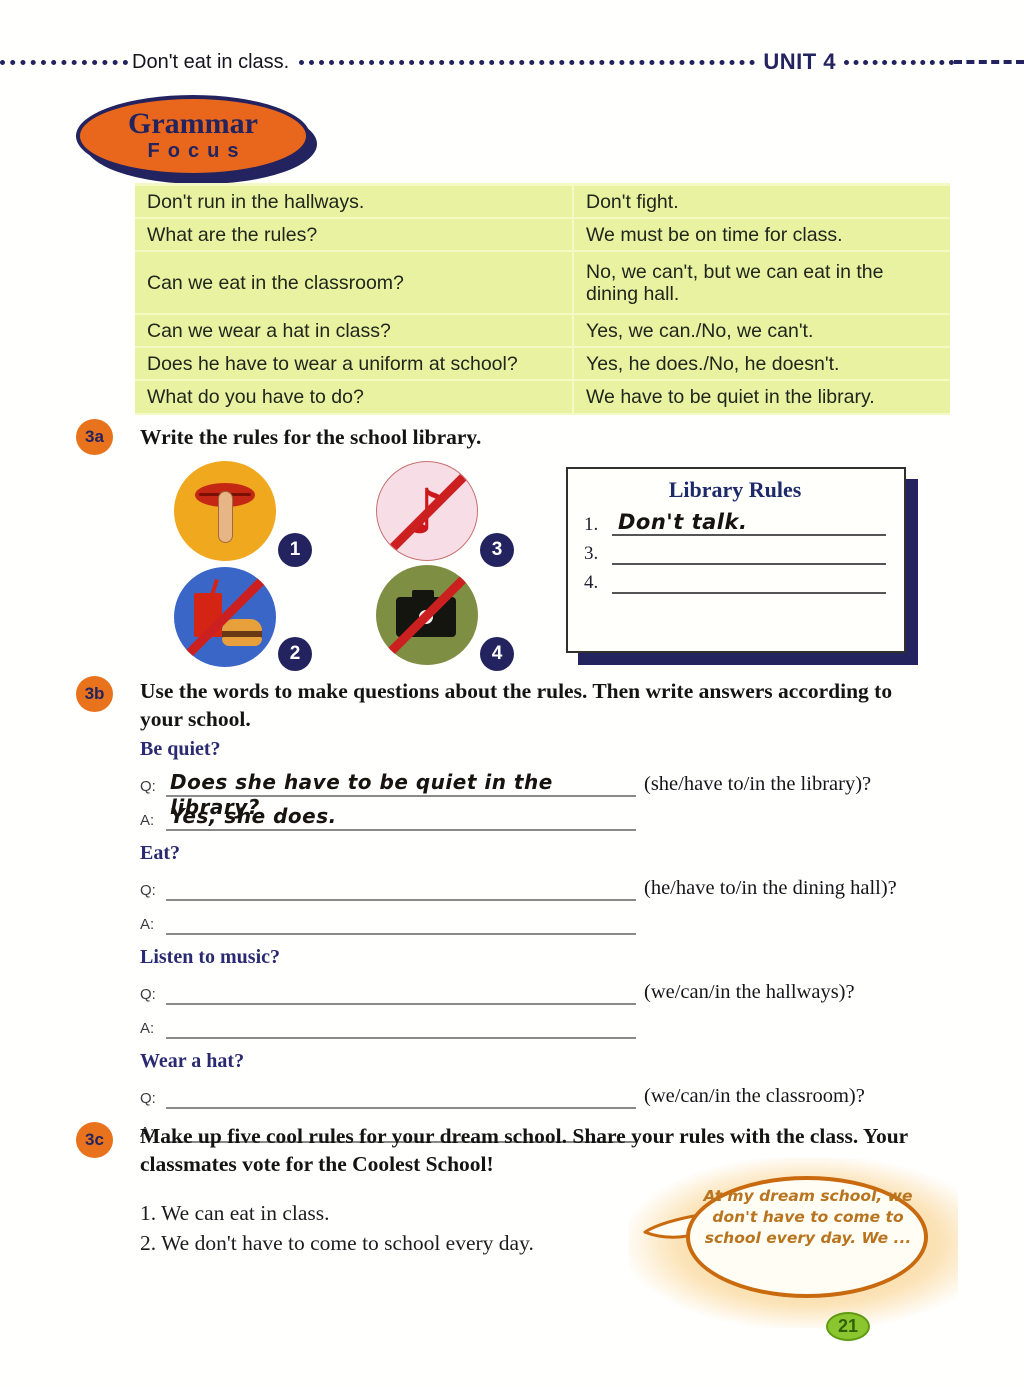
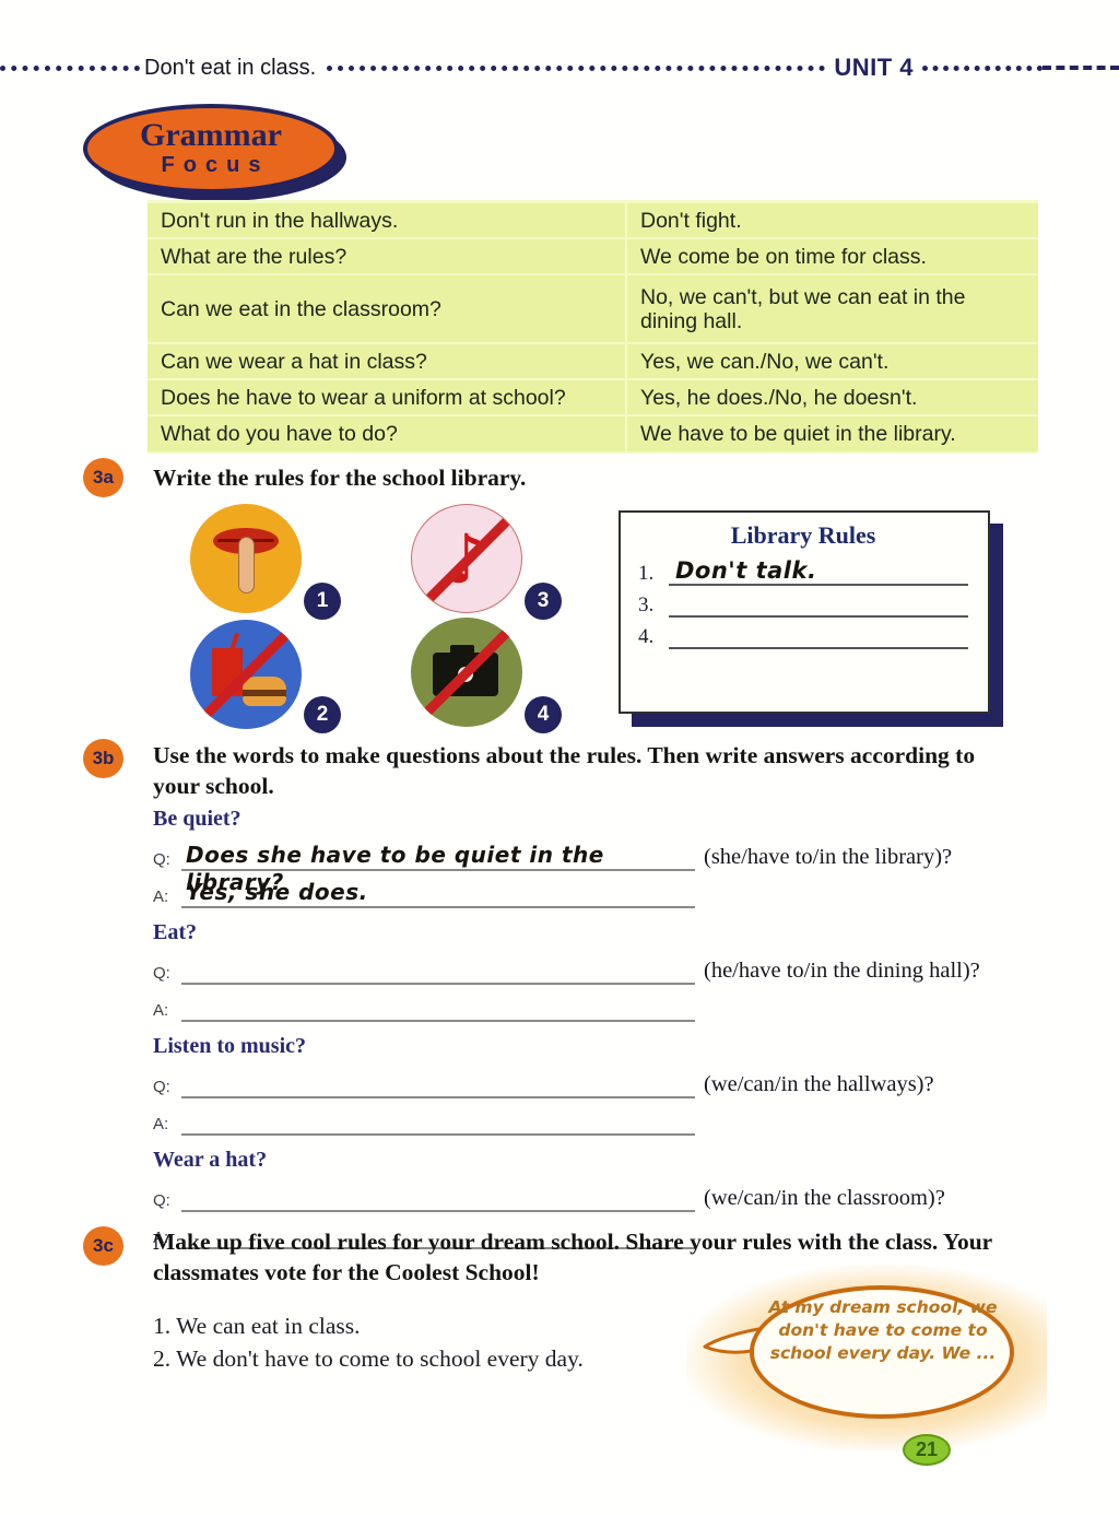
  Don't eat in class.
  UNIT 4
  Grammar
  Focus
  Don't run in the hallways.
  Don't fight.
  What are the rules?
- We must be on time for class.
+ We come be on time for class.
  Can we eat in the classroom?
  No, we can't, but we can eat in the dining hall.
  Can we wear a hat in class?
  Yes, we can./No, we can't.
  Does he have to wear a uniform at school?
  Yes, he does./No, he doesn't.
  What do you have to do?
  We have to be quiet in the library.
  3a
  Write the rules for the school library.
  1
  3
  2
  4
  Library Rules
  1.
  Don't talk.
  3.
  4.
  3b
  Use the words to make questions about the rules. Then write answers according to your school.
  Be quiet?
  Q:
  Does she have to be quiet in the library?
  (she/have to/in the library)?
  A:
  Yes, she does.
  Eat?
  Q:
  (he/have to/in the dining hall)?
  A:
  Listen to music?
  Q:
  (we/can/in the hallways)?
  A:
  Wear a hat?
  Q:
  (we/can/in the classroom)?
  A:
  3c
  Make up five cool rules for your dream school. Share your rules with the class. Your classmates vote for the Coolest School!
  1. We can eat in class.
  2. We don't have to come to school every day.
  At my dream school, we don't have to come to school every day. We ...
  21
